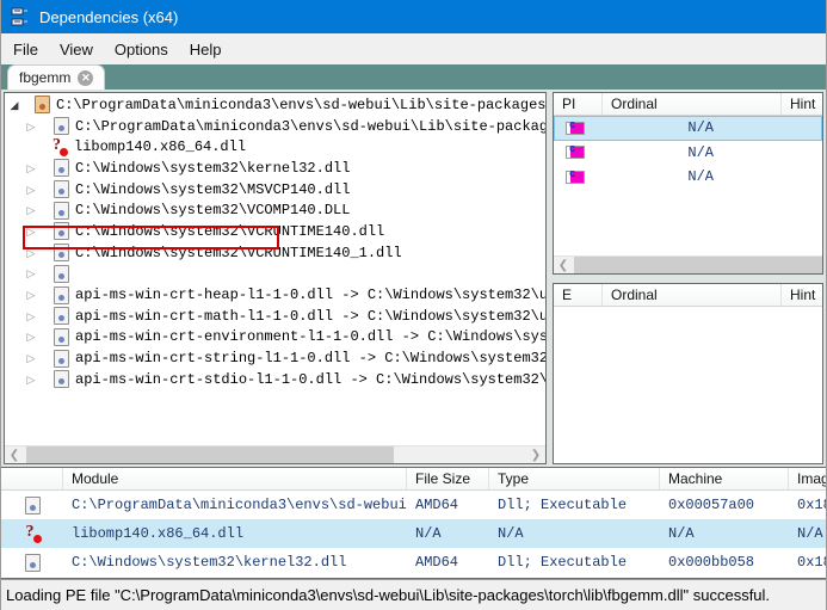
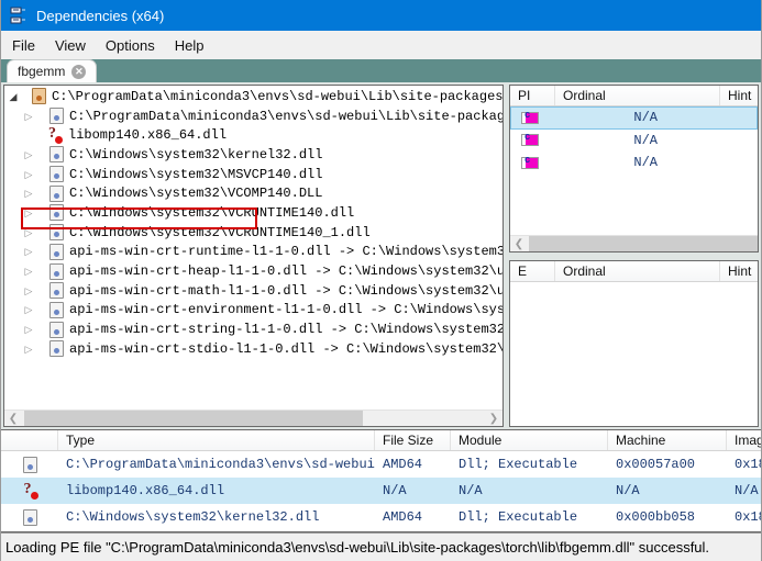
  Dependencies (x64)
  File
  View
  Options
  Help
  fbgemm
  ✕
  ◢
  C:\ProgramData\miniconda3\envs\sd-webui\Lib\site-packages
  ▷
  C:\ProgramData\miniconda3\envs\sd-webui\Lib\site-packag
  libomp140.x86_64.dll
  ▷
  C:\Windows\system32\kernel32.dll
  ▷
  C:\Windows\system32\MSVCP140.dll
  ▷
  C:\Windows\system32\VCOMP140.DLL
  ▷
  C:\Windows\system32\VCRUNTIME140.dll
  ▷
  C:\Windows\system32\VCRUNTIME140_1.dll
  ▷
+ api-ms-win-crt-runtime-l1-1-0.dll -> C:\Windows\system3
  ▷
  api-ms-win-crt-heap-l1-1-0.dll -> C:\Windows\system32\u
  ▷
  api-ms-win-crt-math-l1-1-0.dll -> C:\Windows\system32\u
  ▷
  api-ms-win-crt-environment-l1-1-0.dll -> C:\Windows\sys
  ▷
  api-ms-win-crt-string-l1-1-0.dll -> C:\Windows\system32
  ▷
  api-ms-win-crt-stdio-l1-1-0.dll -> C:\Windows\system32\
  ❮
  ❯
  PI
  Ordinal
  Hint
  N/A
  N/A
  N/A
  ❮
  E
  Ordinal
  Hint
- Module
+ Type
  File Size
- Type
+ Module
  Machine
  Imag
  C:\ProgramData\miniconda3\envs\sd-webui
  AMD64
  Dll; Executable
  0x00057a00
  0x1
  libomp140.x86_64.dll
  N/A
  N/A
  N/A
  N/A
  C:\Windows\system32\kernel32.dll
  AMD64
  Dll; Executable
  0x000bb058
  0x1
  Loading PE file "C:\ProgramData\miniconda3\envs\sd-webui\Lib\site-packages\torch\lib\fbgemm.dll" successful.
